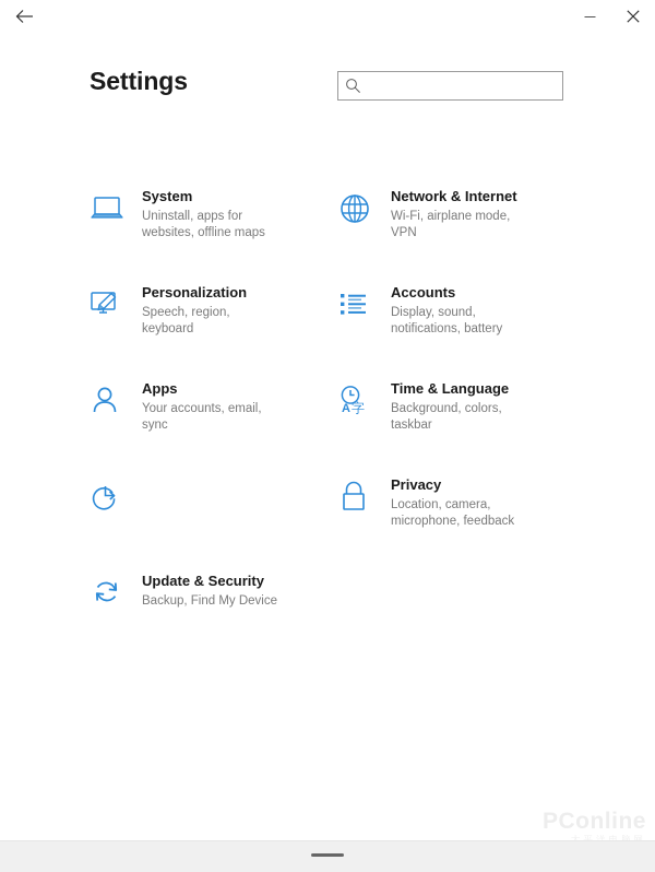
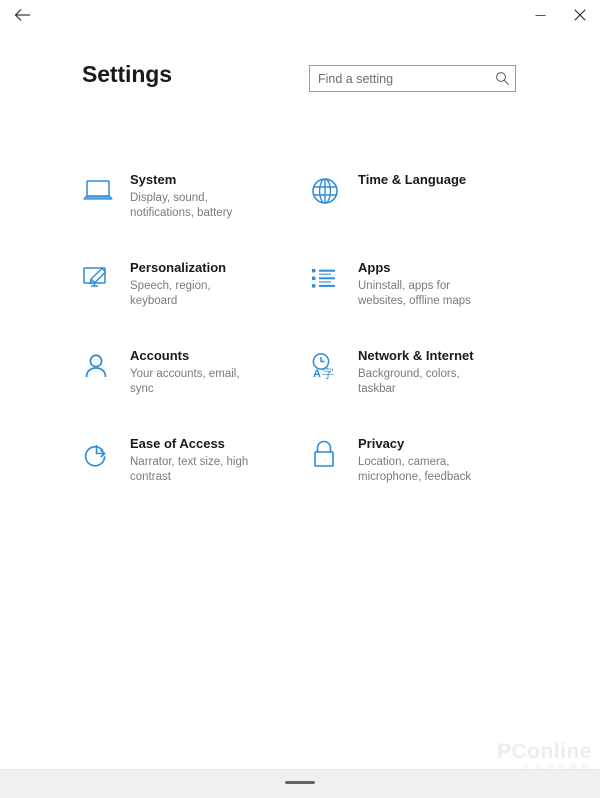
  Settings
+ Find a setting
  System
- Uninstall, apps for websites, offline maps
+ Display, sound, notifications, battery
- Network & Internet
+ Time & Language
- Wi-Fi, airplane mode, VPN
  Personalization
  Speech, region, keyboard
- Accounts
+ Apps
- Display, sound, notifications, battery
+ Uninstall, apps for websites, offline maps
- Apps
+ Accounts
  Your accounts, email, sync
  A
  字
- Time & Language
+ Network & Internet
  Background, colors, taskbar
+ Ease of Access
+ Narrator, text size, high contrast
  Privacy
  Location, camera, microphone, feedback
- Update & Security
- Backup, Find My Device
  太平洋电脑网
